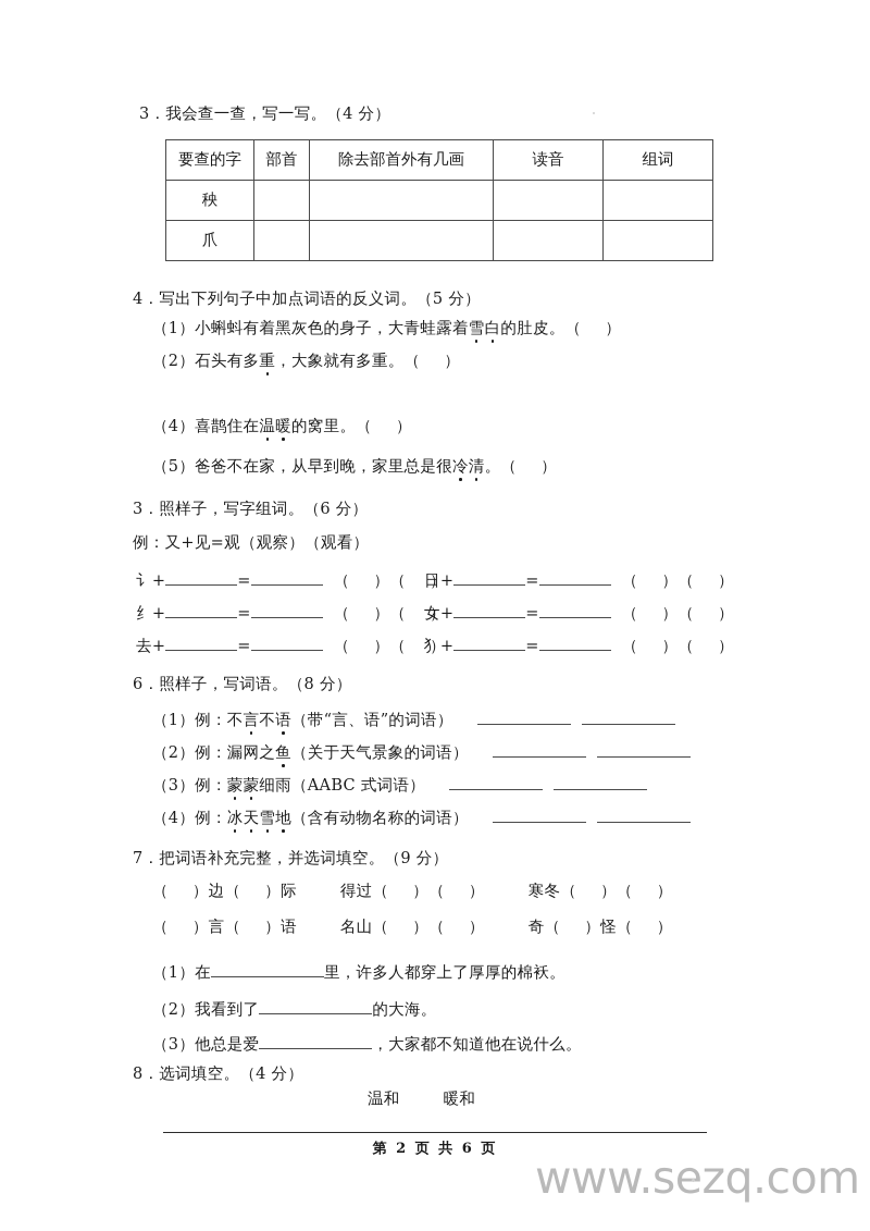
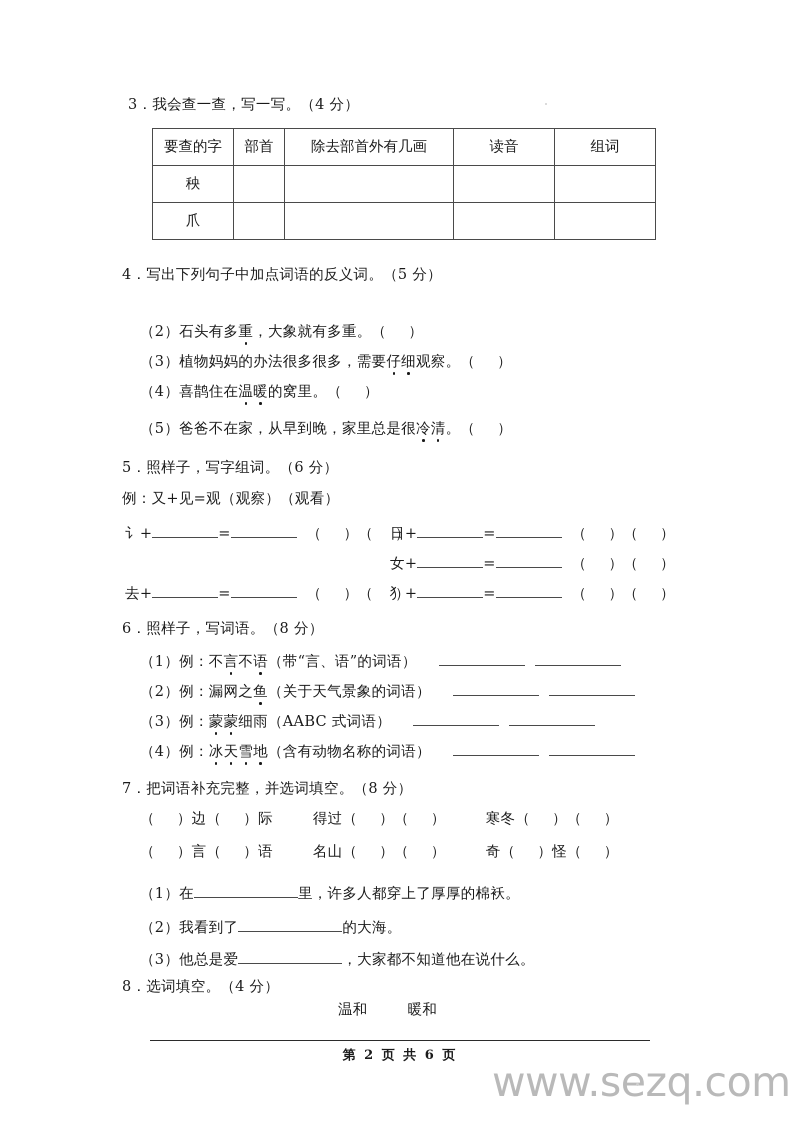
  3．我会查一查，写一写。（4 分）
  要查的字	部首	除去部首外有几画	读音	组词
  秧
  爪
  4．写出下列句子中加点词语的反义词。（5 分）
- （1）小蝌蚪有着黑灰色的身子，大青蛙露着雪白的肚皮。（ ）
  （2）石头有多重，大象就有多重。（ ）
+ （3）植物妈妈的办法很多很多，需要仔细观察。（ ）
  （4）喜鹊住在温暖的窝里。（ ）
  （5）爸爸不在家，从早到晚，家里总是很冷清。（ ）
- 3．照样子，写字组词。（6 分）
+ 5．照样子，写字组词。（6 分）
  例：又+见=观（观察）（观看）
  讠+ = （ ）（ ）
  日+ = （ ）（ ）
- 纟+ = （ ）（ ）
  女+ = （ ）（ ）
  去+ = （ ）（ ）
  犭+ = （ ）（ ）
  6．照样子，写词语。（8 分）
  （1）例：不言不语（带“言、语”的词语）
  （2）例：漏网之鱼（关于天气景象的词语）
  （3）例：蒙蒙细雨（AABC 式词语）
  （4）例：冰天雪地（含有动物名称的词语）
- 7．把词语补充完整，并选词填空。（9 分）
+ 7．把词语补充完整，并选词填空。（8 分）
  （ ）边（ ）际 得过（ ）（ ） 寒冬（ ）（ ）
  （ ）言（ ）语 名山（ ）（ ） 奇（ ）怪（ ）
  （1）在 里，许多人都穿上了厚厚的棉袄。
  （2）我看到了 的大海。
  （3）他总是爱 ，大家都不知道他在说什么。
  8．选词填空。（4 分）
  温和 暖和
  第 2 页 共 6 页
  www.sezq.com
